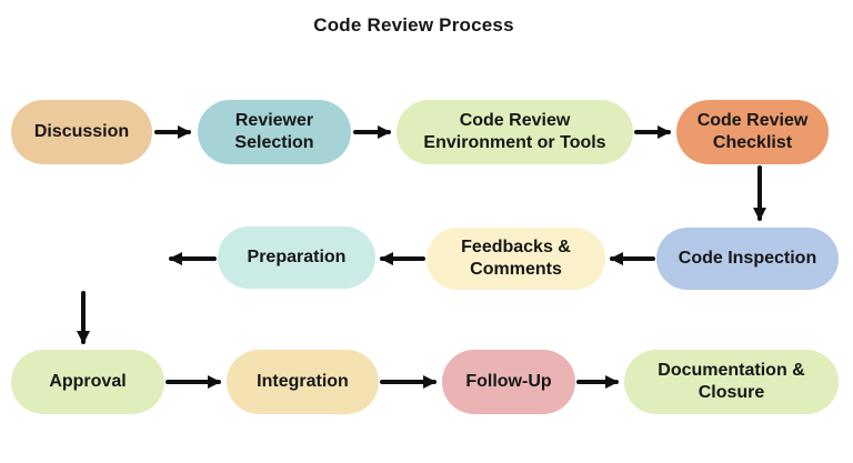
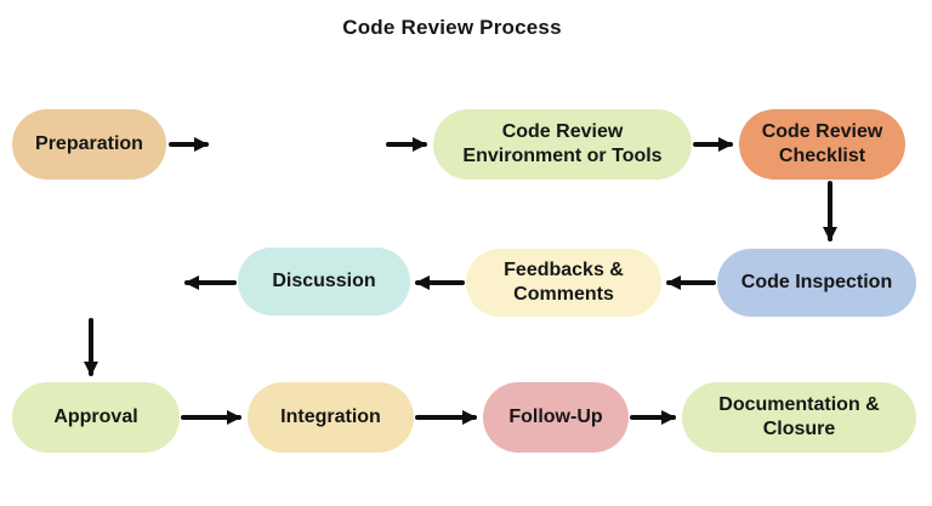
  Code Review Process
- Discussion
+ Preparation
- Reviewer Selection
  Code Review Environment or Tools
  Code Review Checklist
  Code Inspection
  Feedbacks & Comments
- Preparation
+ Discussion
  Approval
  Integration
  Follow-Up
  Documentation & Closure
